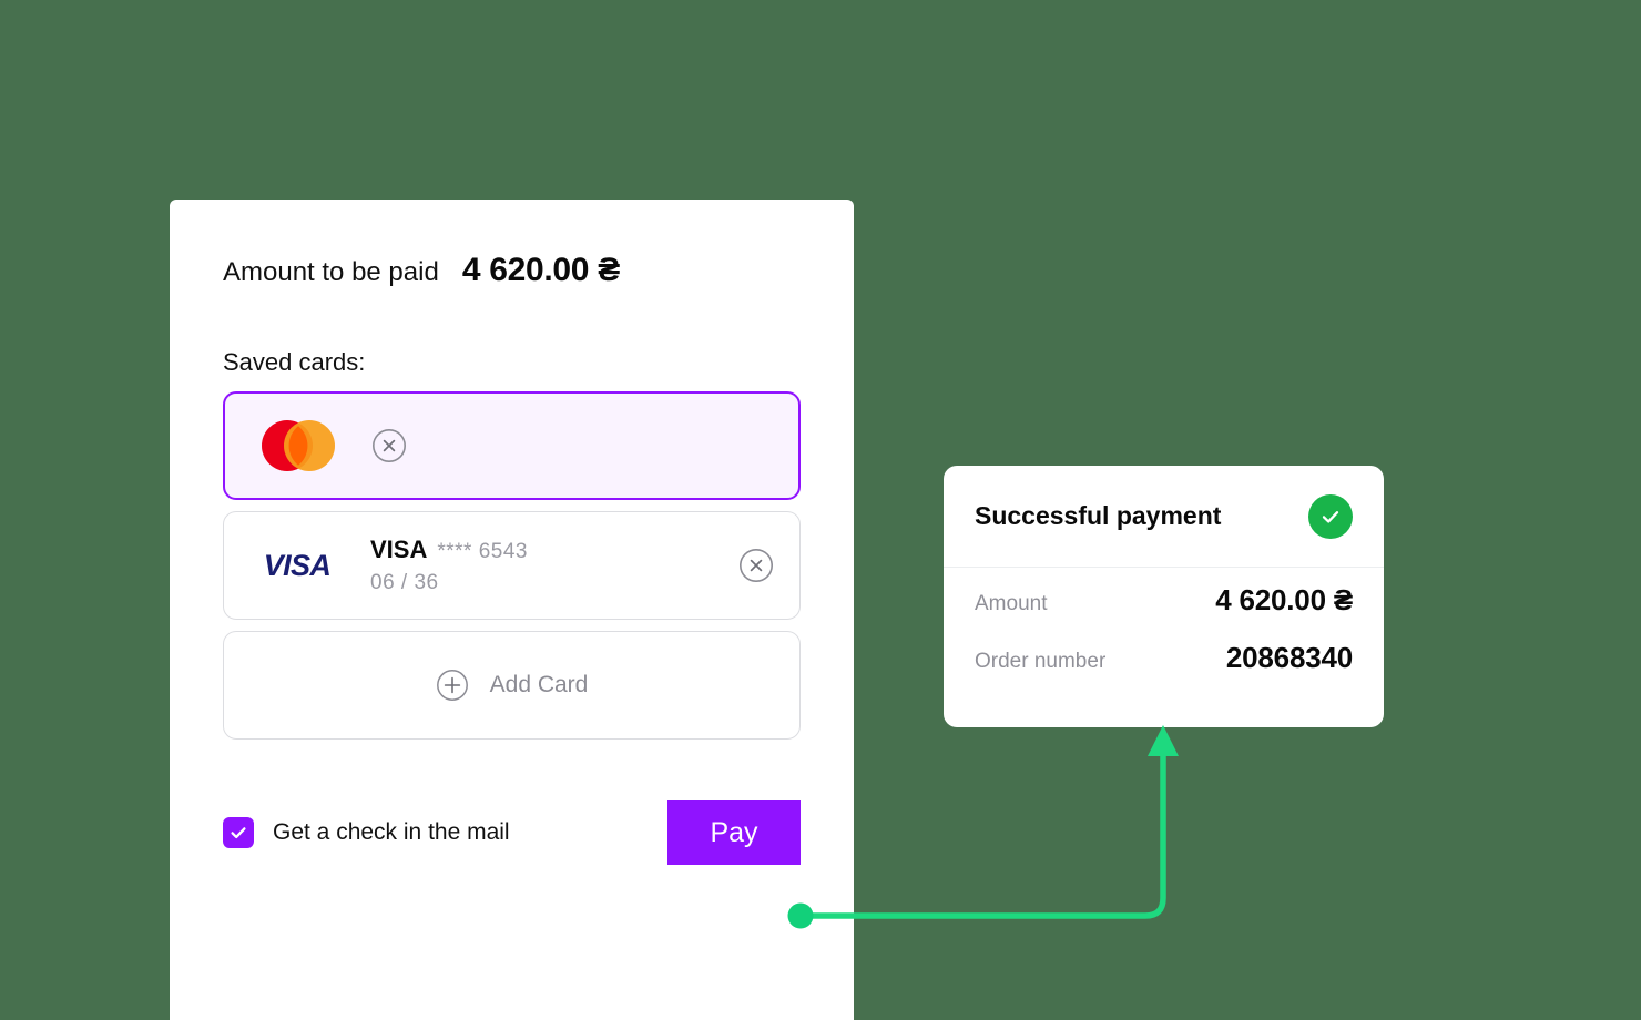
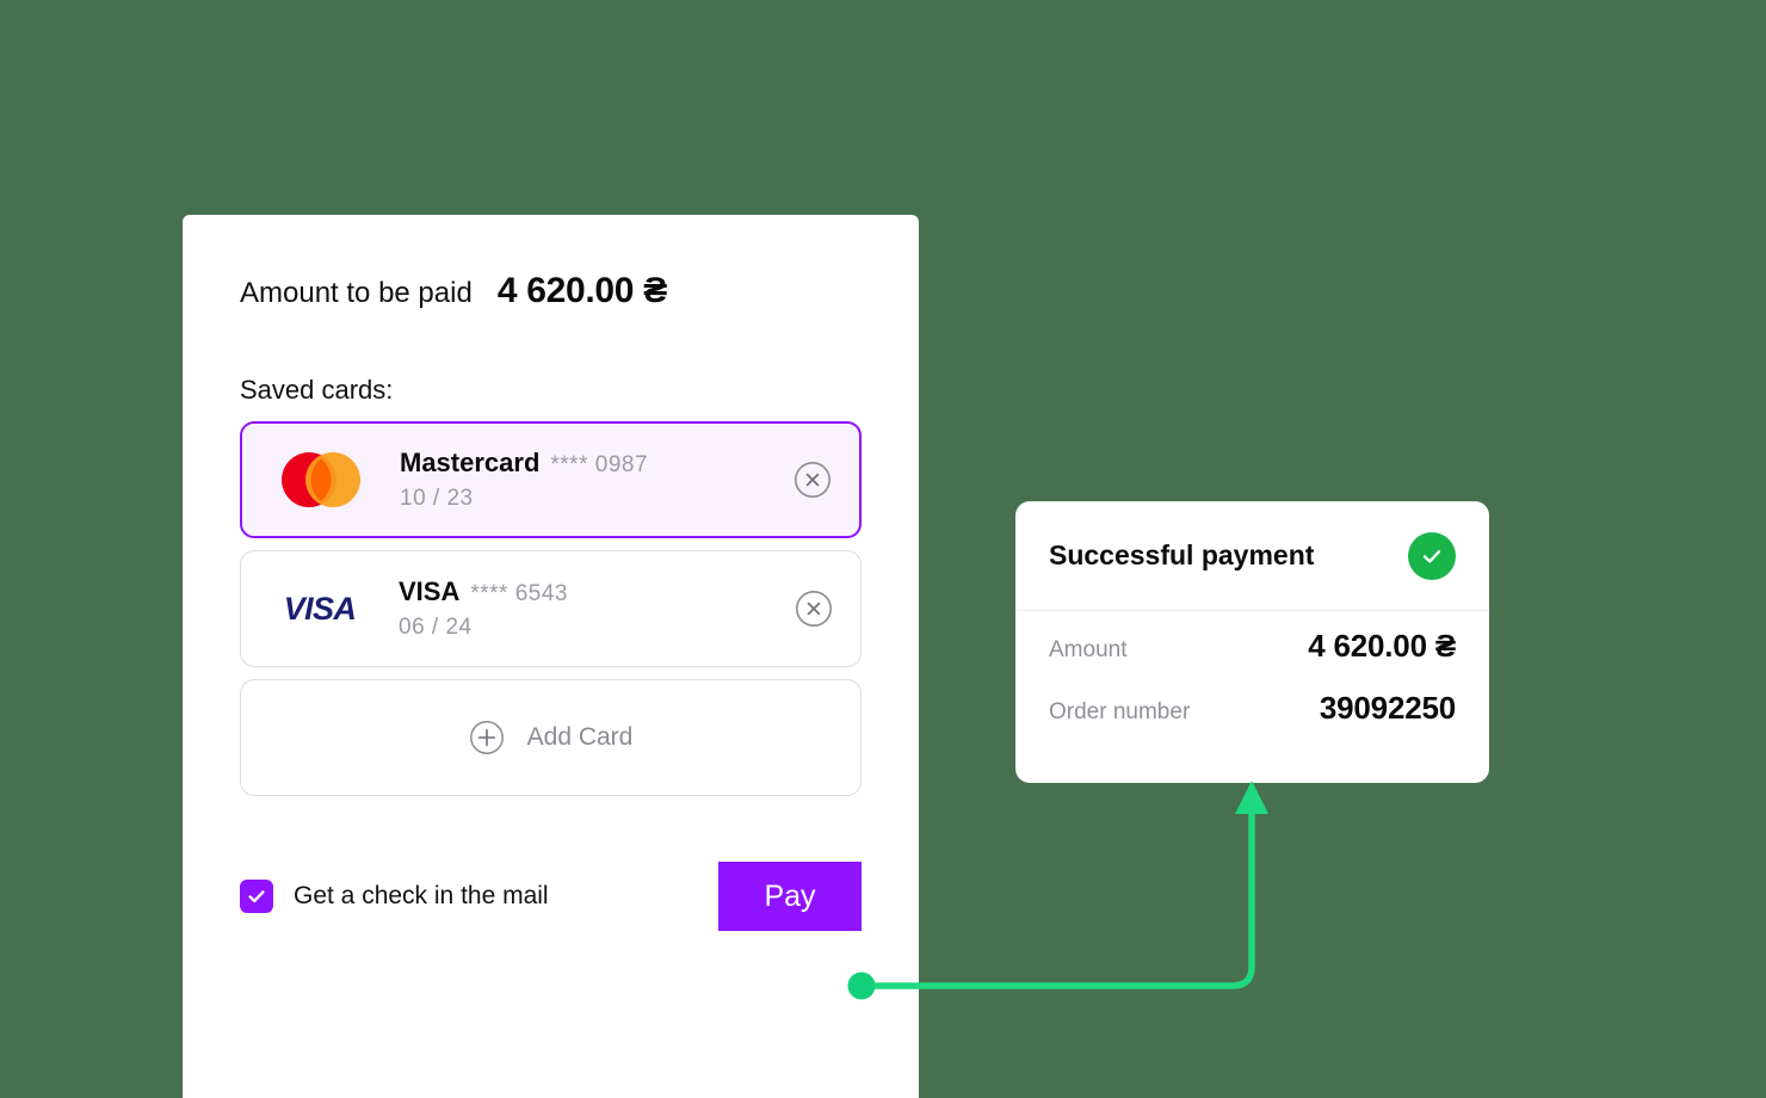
  Amount to be paid
  4 620.00 ₴
  Saved cards:
+ Mastercard
+ **** 0987
+ 10 / 23
  VISA
  VISA
  **** 6543
- 06 / 36
+ 06 / 24
  Add Card
  Get a check in the mail
  Pay
  Successful payment
  Amount
  4 620.00 ₴
  Order number
- 20868340
+ 39092250
